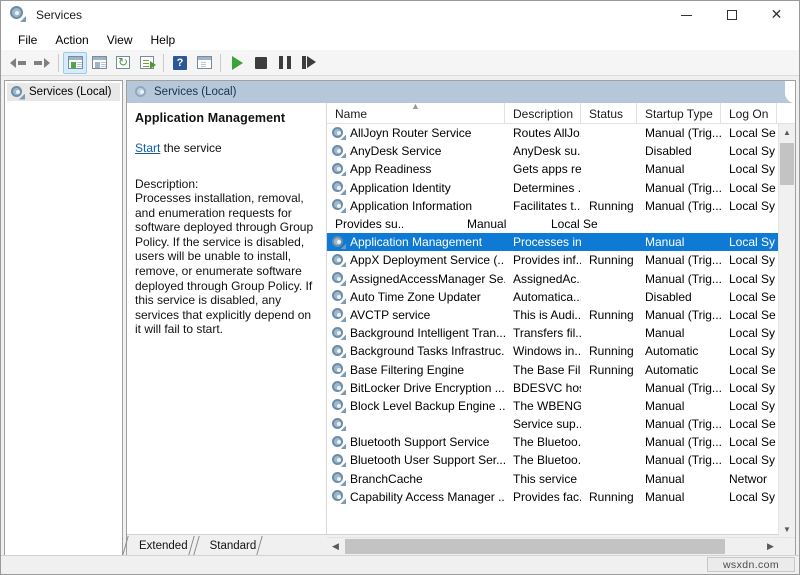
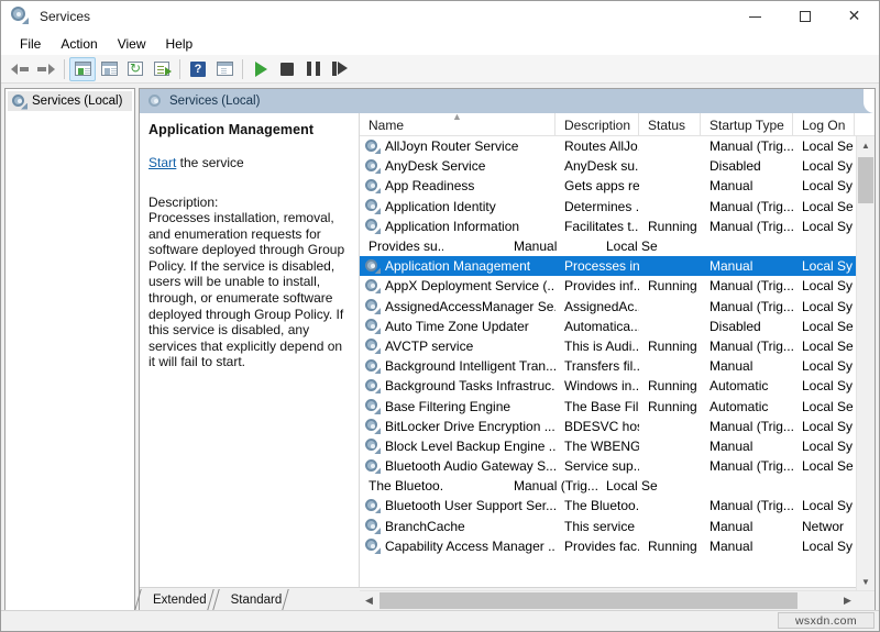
  Services
  ✕
  File
  Action
  View
  Help
  ?
  Services (Local)
  Services (Local)
  Application Management
  Start the service
  Description:
- Processes installation, removal, and enumeration requests for software deployed through Group Policy. If the service is disabled, users will be unable to install, remove, or enumerate software deployed through Group Policy. If this service is disabled, any services that explicitly depend on it will fail to start.
+ Processes installation, removal, and enumeration requests for software deployed through Group Policy. If the service is disabled, users will be unable to install, through, or enumerate software deployed through Group Policy. If this service is disabled, any services that explicitly depend on it will fail to start.
  Name
  ▲
  Description
  Status
  Startup Type
  Log On
  AllJoyn Router Service
  Routes AllJo
  Manual (Trig...
  Local Se
  AnyDesk Service
  AnyDesk su.
  Disabled
  Local Sy
  App Readiness
  Gets apps re
  Manual
  Local Sy
  Application Identity
  Determines .
  Manual (Trig...
  Local Se
  Application Information
  Facilitates t..
  Running
  Manual (Trig...
  Local Sy
  Provides su..
  Manual
  Local Se
  Application Management
  Processes in
  Manual
  Local Sy
  AppX Deployment Service (..
  Provides inf..
  Running
  Manual (Trig...
  Local Sy
  AssignedAccessManager Se
  AssignedAc.
  Manual (Trig...
  Local Sy
  Auto Time Zone Updater
  Automatica..
  Disabled
  Local Se
  AVCTP service
  This is Audi..
  Running
  Manual (Trig...
  Local Se
  Background Intelligent Tran...
  Transfers fil..
  Manual
  Local Sy
  Background Tasks Infrastruc.
  Windows in..
  Running
  Automatic
  Local Sy
  Base Filtering Engine
  The Base Fil
  Running
  Automatic
  Local Se
  BitLocker Drive Encryption ...
  Manual (Trig...
  Local Sy
  Block Level Backup Engine ..
  The WBENG
  Manual
  Local Sy
+ Bluetooth Audio Gateway S...
  Service sup..
  Manual (Trig...
  Local Se
- Bluetooth Support Service
  The Bluetoo.
  Manual (Trig...
  Local Se
  Bluetooth User Support Ser...
  The Bluetoo.
  Manual (Trig...
  Local Sy
  BranchCache
  This service
  Manual
  Networ
  Capability Access Manager ..
  Provides fac.
  Running
  Manual
  Local Sy
  ▲
  ▼
  ◀
  ▶
  Extended
  Standard
  wsxdn.com
